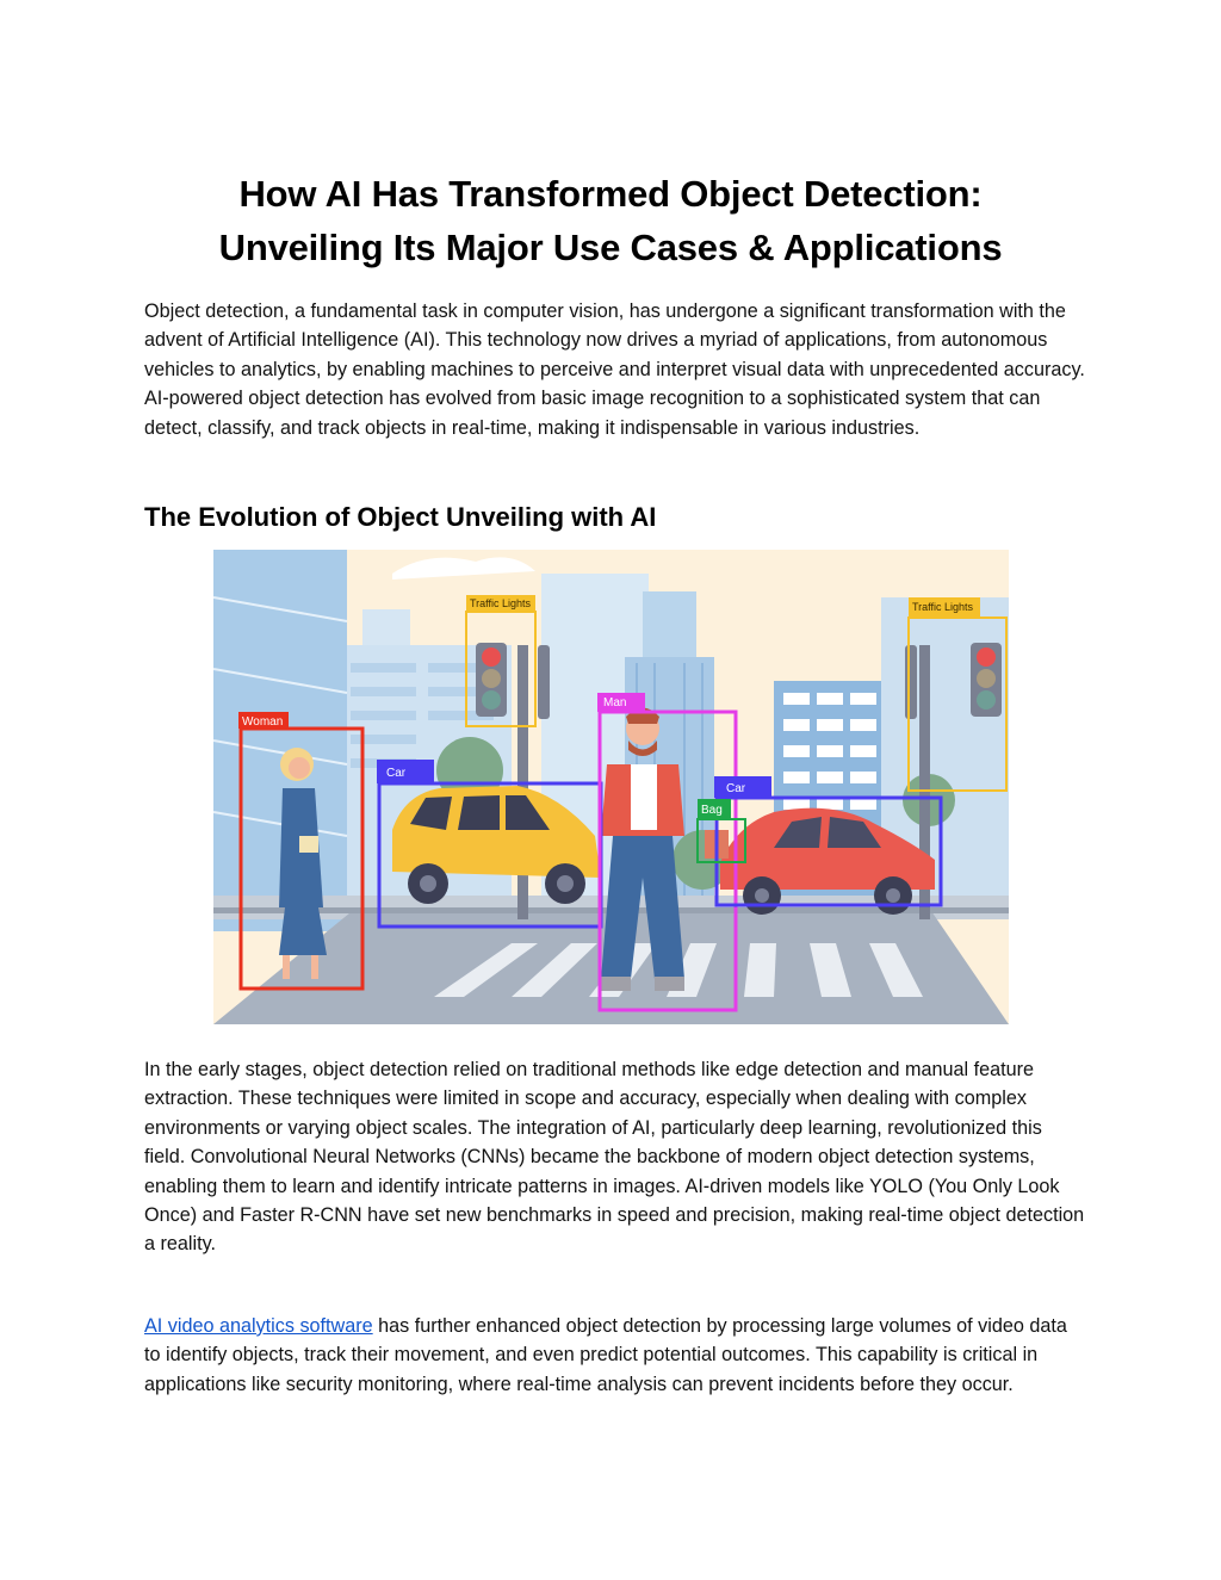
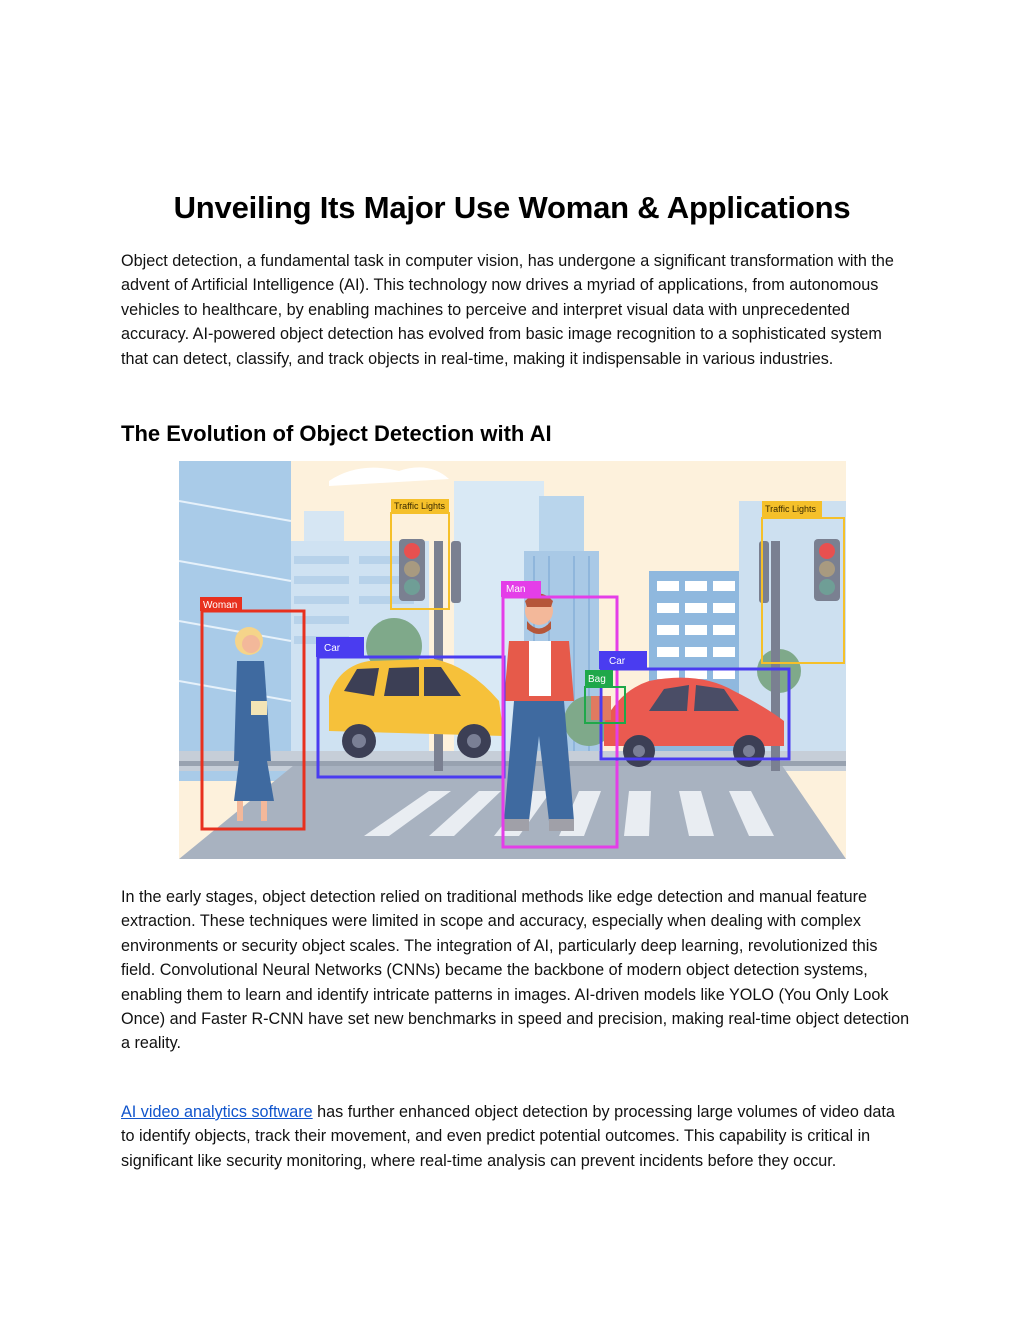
- How AI Has Transformed Object Detection:
- Unveiling Its Major Use Cases & Applications
+ Unveiling Its Major Use Woman & Applications
- Object detection, a fundamental task in computer vision, has undergone a significant transformation with the advent of Artificial Intelligence (AI). This technology now drives a myriad of applications, from autonomous vehicles to analytics, by enabling machines to perceive and interpret visual data with unprecedented accuracy. AI-powered object detection has evolved from basic image recognition to a sophisticated system that can detect, classify, and track objects in real-time, making it indispensable in various industries.
+ Object detection, a fundamental task in computer vision, has undergone a significant transformation with the advent of Artificial Intelligence (AI). This technology now drives a myriad of applications, from autonomous vehicles to healthcare, by enabling machines to perceive and interpret visual data with unprecedented accuracy. AI-powered object detection has evolved from basic image recognition to a sophisticated system that can detect, classify, and track objects in real-time, making it indispensable in various industries.
- The Evolution of Object Unveiling with AI
+ The Evolution of Object Detection with AI
  Woman
  Car
  Traffic Lights
  Man
  Car
  Bag
  Traffic Lights
- In the early stages, object detection relied on traditional methods like edge detection and manual feature extraction. These techniques were limited in scope and accuracy, especially when dealing with complex environments or varying object scales. The integration of AI, particularly deep learning, revolutionized this field. Convolutional Neural Networks (CNNs) became the backbone of modern object detection systems, enabling them to learn and identify intricate patterns in images. AI-driven models like YOLO (You Only Look Once) and Faster R-CNN have set new benchmarks in speed and precision, making real-time object detection a reality.
+ In the early stages, object detection relied on traditional methods like edge detection and manual feature extraction. These techniques were limited in scope and accuracy, especially when dealing with complex environments or security object scales. The integration of AI, particularly deep learning, revolutionized this field. Convolutional Neural Networks (CNNs) became the backbone of modern object detection systems, enabling them to learn and identify intricate patterns in images. AI-driven models like YOLO (You Only Look Once) and Faster R-CNN have set new benchmarks in speed and precision, making real-time object detection a reality.
- AI video analytics software has further enhanced object detection by processing large volumes of video data to identify objects, track their movement, and even predict potential outcomes. This capability is critical in applications like security monitoring, where real-time analysis can prevent incidents before they occur.
+ AI video analytics software has further enhanced object detection by processing large volumes of video data to identify objects, track their movement, and even predict potential outcomes. This capability is critical in significant like security monitoring, where real-time analysis can prevent incidents before they occur.
